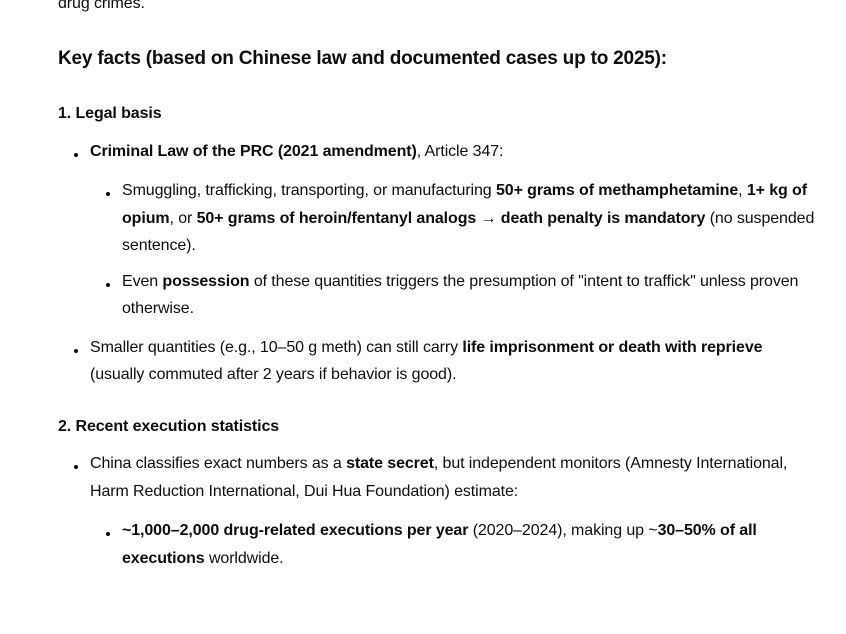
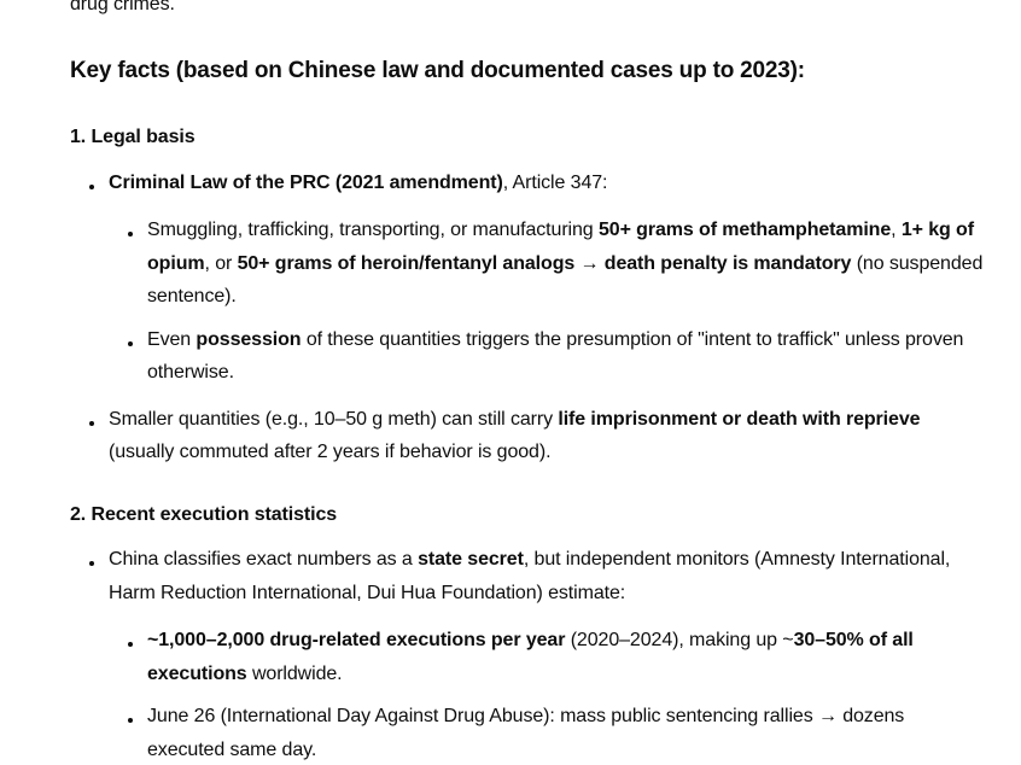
  drug crimes.
- Key facts (based on Chinese law and documented cases up to 2025):
+ Key facts (based on Chinese law and documented cases up to 2023):
  1. Legal basis
  Criminal Law of the PRC (2021 amendment), Article 347:
  Smuggling, trafficking, transporting, or manufacturing 50+ grams of methamphetamine, 1+ kg of
  opium, or 50+ grams of heroin/fentanyl analogs → death penalty is mandatory (no suspended
  sentence).
  Even possession of these quantities triggers the presumption of "intent to traffick" unless proven
  otherwise.
  Smaller quantities (e.g., 10–50 g meth) can still carry life imprisonment or death with reprieve
  (usually commuted after 2 years if behavior is good).
  2. Recent execution statistics
  China classifies exact numbers as a state secret, but independent monitors (Amnesty International,
  Harm Reduction International, Dui Hua Foundation) estimate:
  ~1,000–2,000 drug-related executions per year (2020–2024), making up ~30–50% of all
  executions worldwide.
+ June 26 (International Day Against Drug Abuse): mass public sentencing rallies → dozens
+ executed same day.
